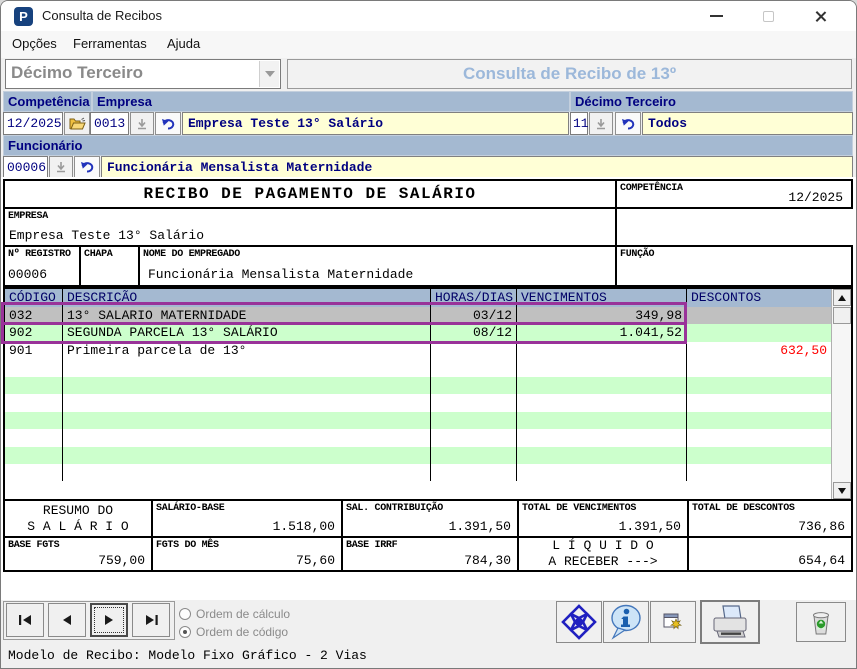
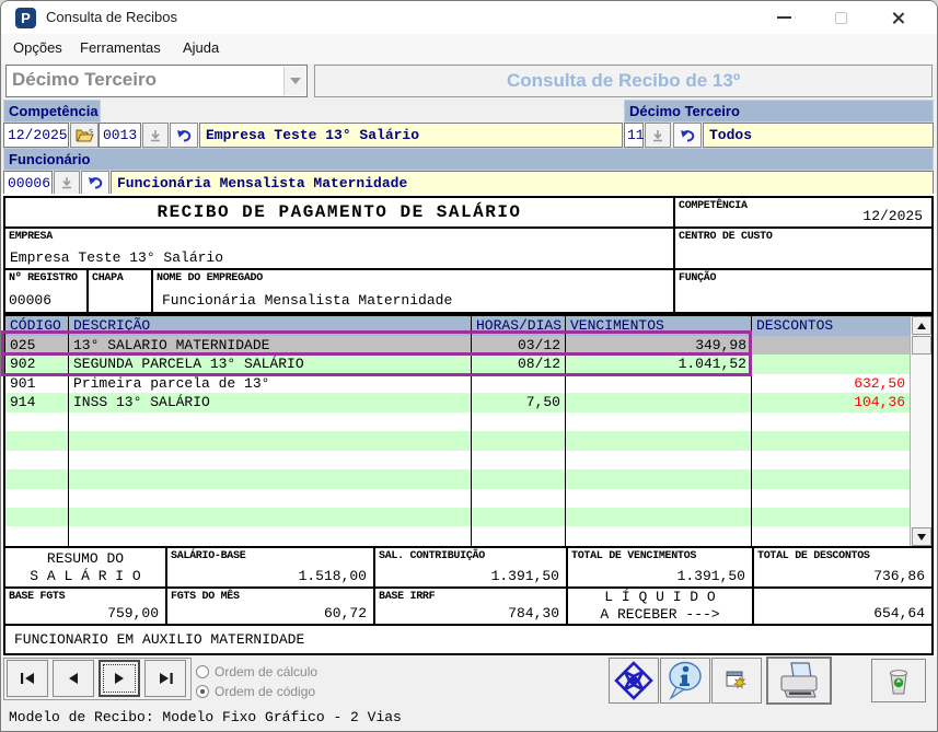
  P
  Consulta de Recibos
  Opções
  Ferramentas
  Ajuda
  Décimo Terceiro
  Consulta de Recibo de 13º
  Competência
- Empresa
  Décimo Terceiro
  12/2025
  0013
  Empresa Teste 13° Salário
  11
  Todos
  Funcionário
  00006
  Funcionária Mensalista Maternidade
  RECIBO DE PAGAMENTO DE SALÁRIO
  COMPETÊNCIA
  12/2025
  EMPRESA
  Empresa Teste 13° Salário
+ CENTRO DE CUSTO
  Nº REGISTRO
  00006
  CHAPA
  NOME DO EMPREGADO
  Funcionária Mensalista Maternidade
  FUNÇÃO
  CÓDIGO
  DESCRIÇÃO
  HORAS/DIAS
  VENCIMENTOS
  DESCONTOS
- 032
+ 025
  13° SALARIO MATERNIDADE
  03/12
  349,98
  902
  SEGUNDA PARCELA 13° SALÁRIO
  08/12
  1.041,52
  901
  Primeira parcela de 13°
  632,50
+ 914
+ INSS 13° SALÁRIO
+ 7,50
+ 104,36
  RESUMO DO
  S A L Á R I O
  SALÁRIO-BASE
  1.518,00
  SAL. CONTRIBUIÇÃO
  1.391,50
  TOTAL DE VENCIMENTOS
  1.391,50
  TOTAL DE DESCONTOS
  736,86
  BASE FGTS
  759,00
  FGTS DO MÊS
- 75,60
+ 60,72
  BASE IRRF
  784,30
  L Í Q U I D O
  A RECEBER --->
  654,64
+ FUNCIONARIO EM AUXILIO MATERNIDADE
  Ordem de cálculo
  Ordem de código
  Modelo de Recibo: Modelo Fixo Gráfico - 2 Vias
